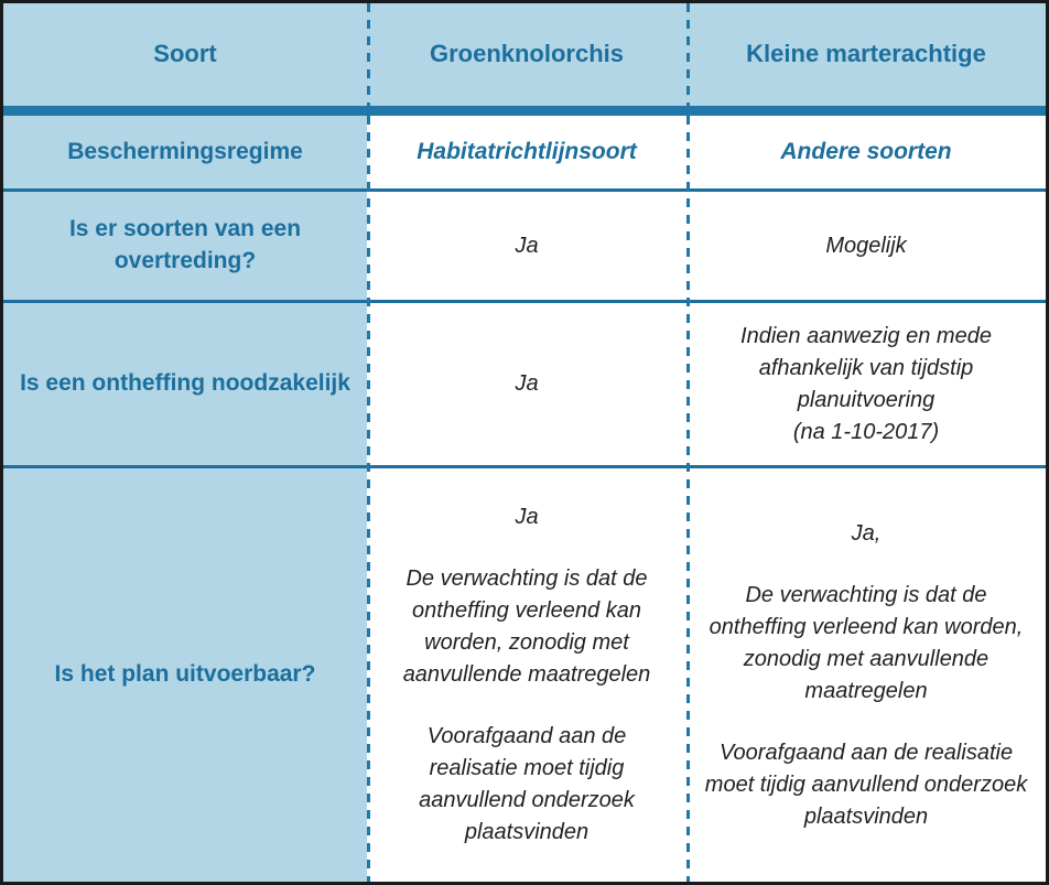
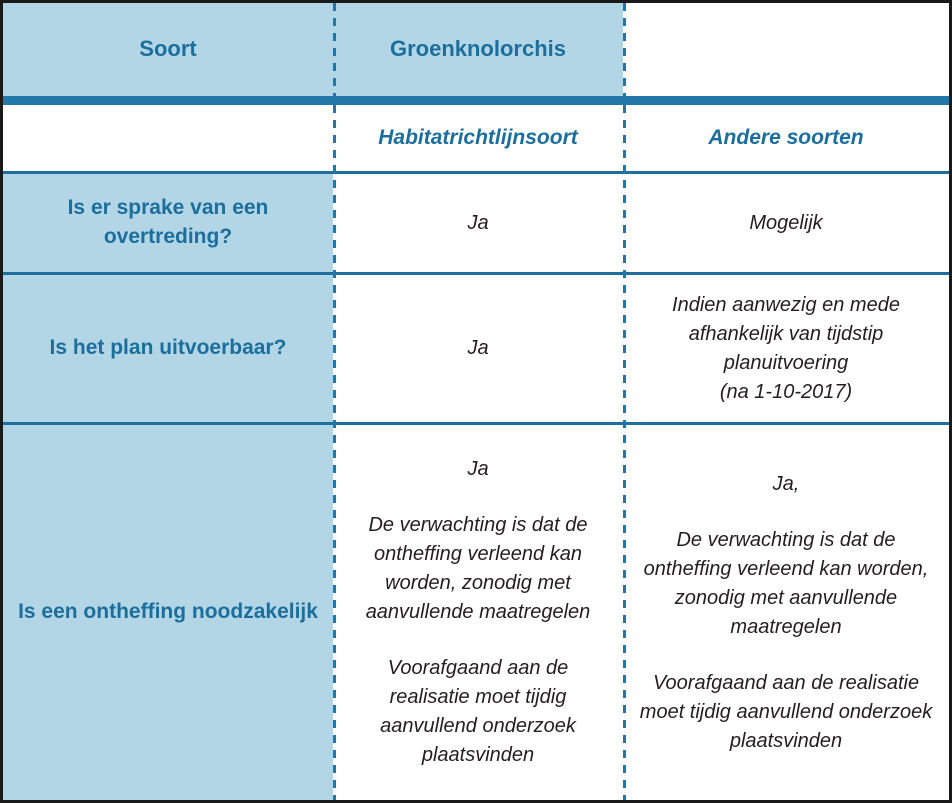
  Soort
  Groenknolorchis
- Kleine marterachtige
- Beschermingsregime
  Habitatrichtlijnsoort
  Andere soorten
- Is er soorten van een overtreding?
+ Is er sprake van een overtreding?
  Ja
  Mogelijk
- Is een ontheffing noodzakelijk
+ Is het plan uitvoerbaar?
  Ja
  Indien aanwezig en mede afhankelijk van tijdstip planuitvoering
  (na 1-10-2017)
- Is het plan uitvoerbaar?
+ Is een ontheffing noodzakelijk
  Ja
  De verwachting is dat de ontheffing verleend kan worden, zonodig met aanvullende maatregelen
  Voorafgaand aan de realisatie moet tijdig aanvullend onderzoek plaatsvinden
  Ja,
  De verwachting is dat de ontheffing verleend kan worden, zonodig met aanvullende maatregelen
  Voorafgaand aan de realisatie moet tijdig aanvullend onderzoek plaatsvinden
